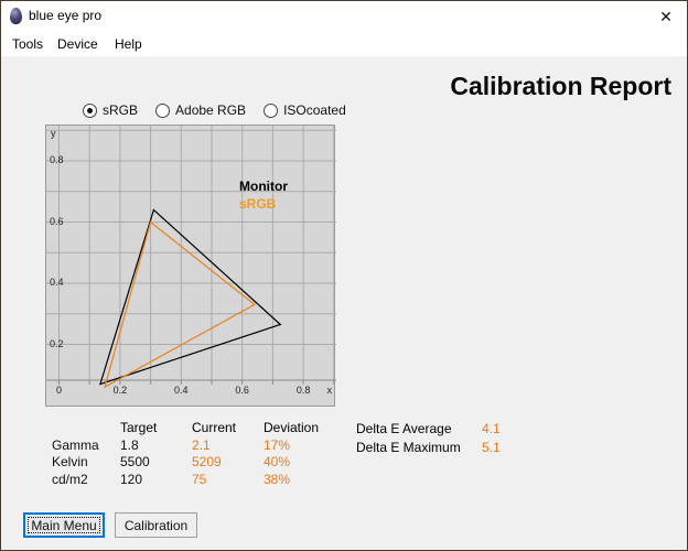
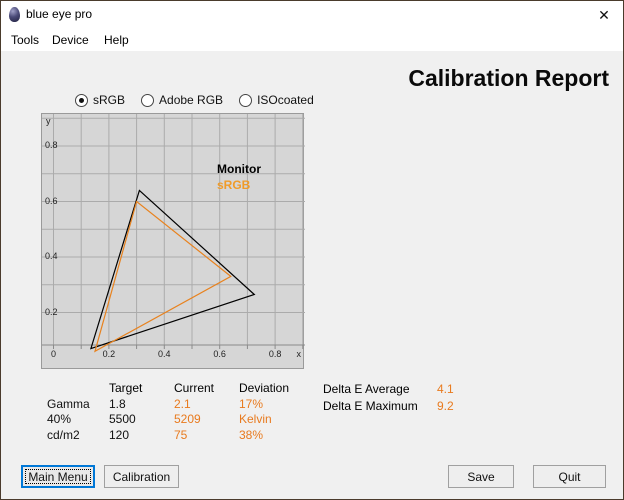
  blue eye pro
  ✕
  Tools
  Device
  Help
  Calibration Report
  sRGB
  Adobe RGB
  ISOcoated
  y
  x
  Monitor
  sRGB
  0.8
  0.6
  0.4
  0.2
  0
  0.2
  0.4
  0.6
  0.8
  Delta E Average 4.1
- Delta E Maximum 5.1
+ Delta E Maximum 9.2
  Target
  Current
  Deviation
  Gamma
  1.8
  2.1
  17%
- Kelvin
+ 40%
  5500
  5209
- 40%
+ Kelvin
  cd/m2
  120
  75
  38%
  Main Menu
  Calibration
+ Save
+ Quit
